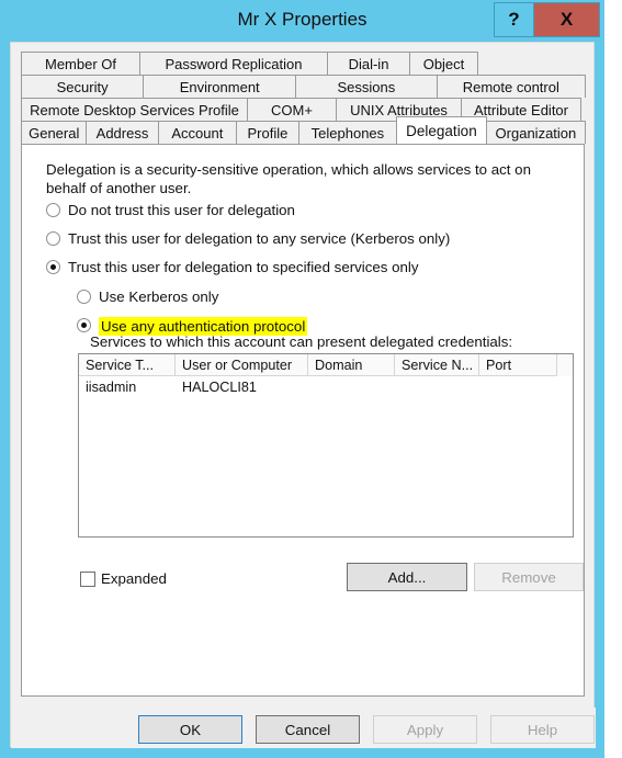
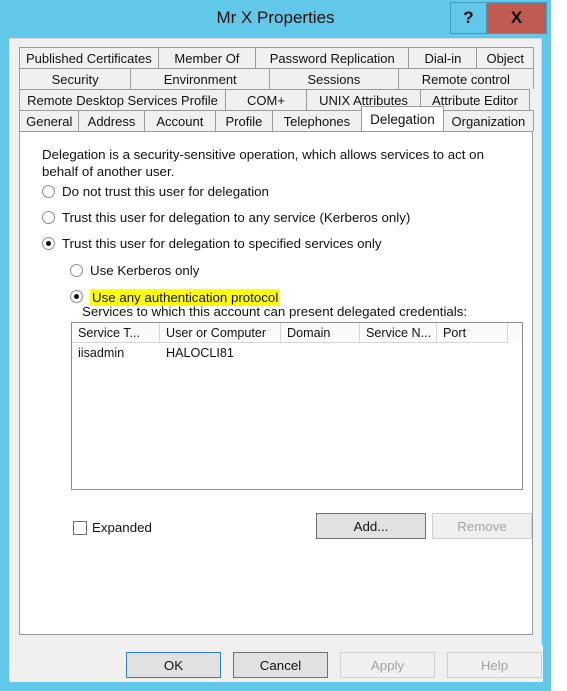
  Mr X Properties
  ?
  X
+ Published Certificates
  Member Of
  Password Replication
  Dial-in
  Object
  Security
  Environment
  Sessions
  Remote control
  Remote Desktop Services Profile
  COM+
  UNIX Attributes
  Attribute Editor
  General
  Address
  Account
  Profile
  Telephones
  Delegation
  Organization
  Delegation is a security-sensitive operation, which allows services to act on behalf of another user.
  Do not trust this user for delegation
  Trust this user for delegation to any service (Kerberos only)
  Trust this user for delegation to specified services only
  Use Kerberos only
  Use any authentication protocol
  Services to which this account can present delegated credentials:
  Service T...
  User or Computer
  Domain
  Service N...
  Port
  iisadmin
  HALOCLI81
  Expanded
  Add...
  Remove
  OK
  Cancel
  Apply
  Help
